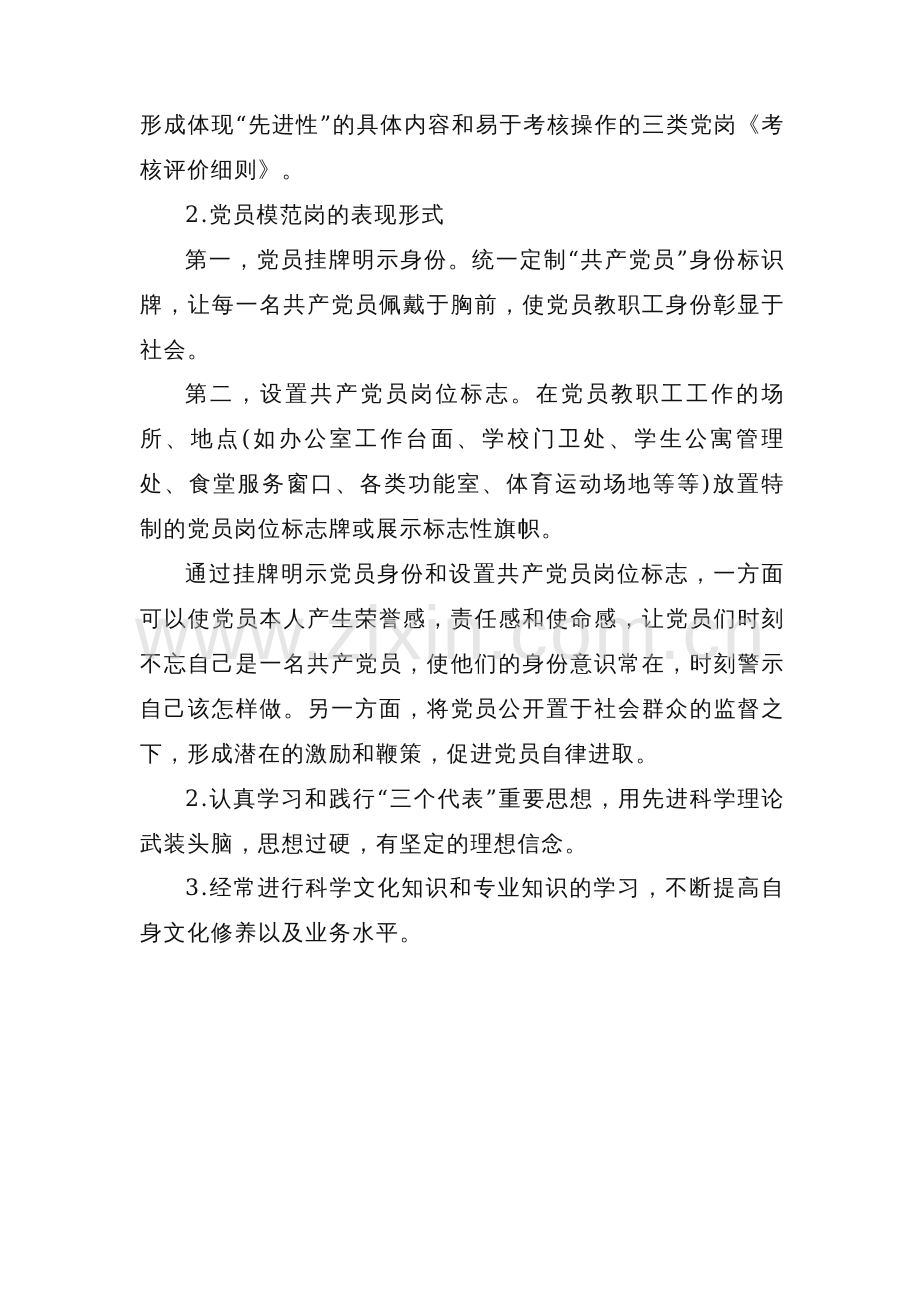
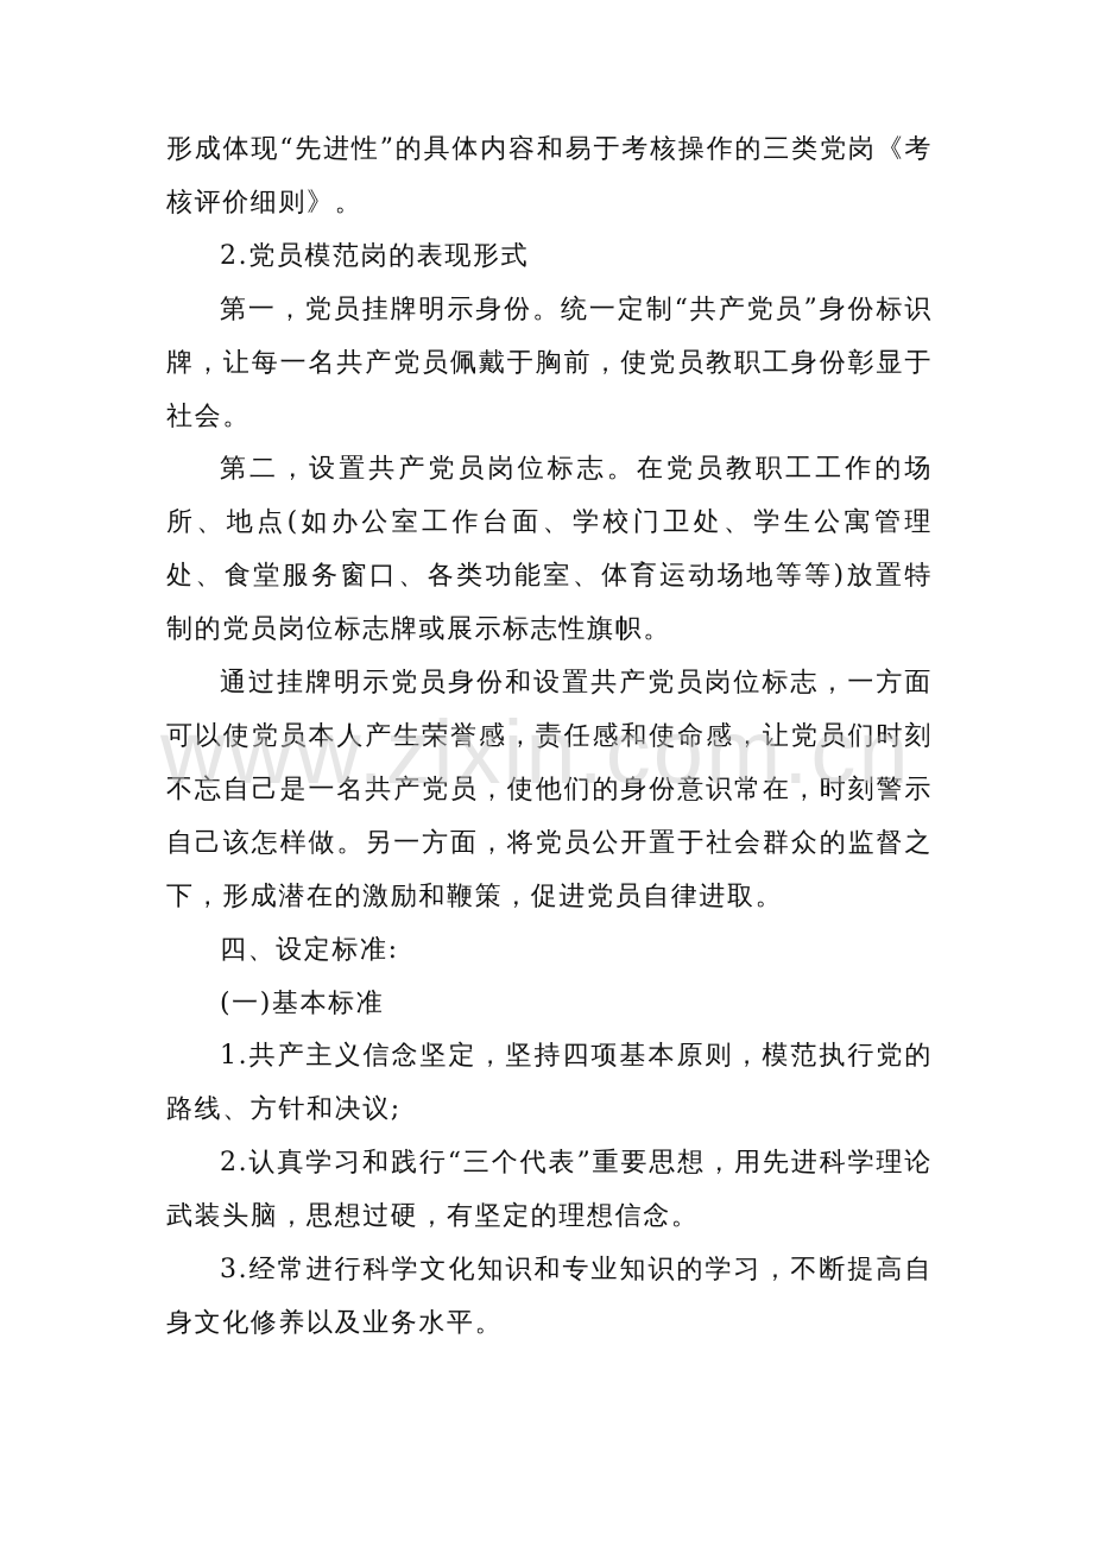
  形成体现“先进性”的具体内容和易于考核操作的三类党岗《考核评价细则》。
  2.党员模范岗的表现形式
  第一，党员挂牌明示身份。统一定制“共产党员”身份标识牌，让每一名共产党员佩戴于胸前，使党员教职工身份彰显于社会。
  第二，设置共产党员岗位标志。在党员教职工工作的场所、地点(如办公室工作台面、学校门卫处、学生公寓管理处、食堂服务窗口、各类功能室、体育运动场地等等)放置特制的党员岗位标志牌或展示标志性旗帜。
  通过挂牌明示党员身份和设置共产党员岗位标志，一方面可以使党员本人产生荣誉感，责任感和使命感，让党员们时刻不忘自己是一名共产党员，使他们的身份意识常在，时刻警示自己该怎样做。另一方面，将党员公开置于社会群众的监督之下，形成潜在的激励和鞭策，促进党员自律进取。
+ 四、设定标准:
+ (一)基本标准
+ 1.共产主义信念坚定，坚持四项基本原则，模范执行党的路线、方针和决议;
  2.认真学习和践行“三个代表”重要思想，用先进科学理论武装头脑，思想过硬，有坚定的理想信念。
  3.经常进行科学文化知识和专业知识的学习，不断提高自身文化修养以及业务水平。
  www.zixin.com.cn
